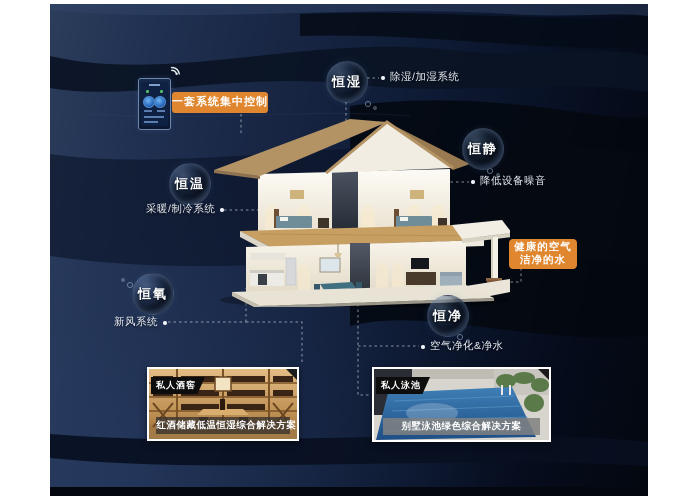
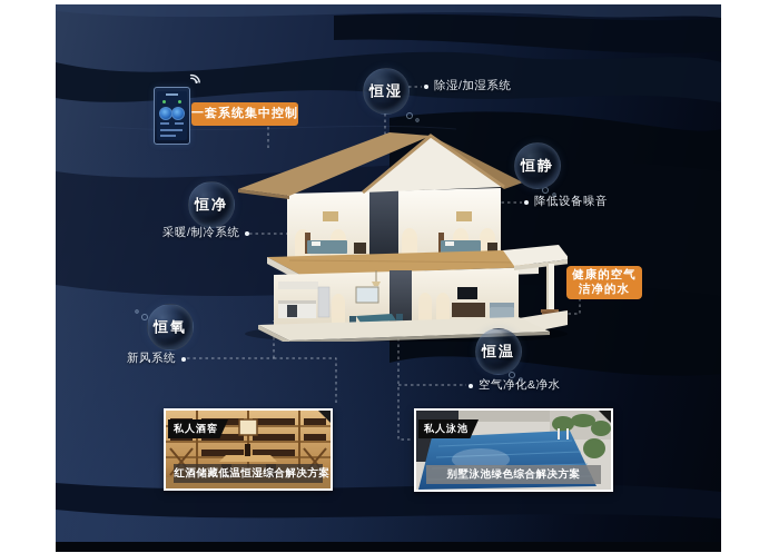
  一套系统集中控制
  恒湿
  恒静
- 恒温
+ 恒净
  恒氧
- 恒净
+ 恒温
  除湿/加湿系统
  降低设备噪音
  采暖/制冷系统
  新风系统
  空气净化&净水
  健康的空气
  洁净的水
  私人酒窖
  红酒储藏低温恒湿综合解决方案
  私人泳池
  别墅泳池绿色综合解决方案
